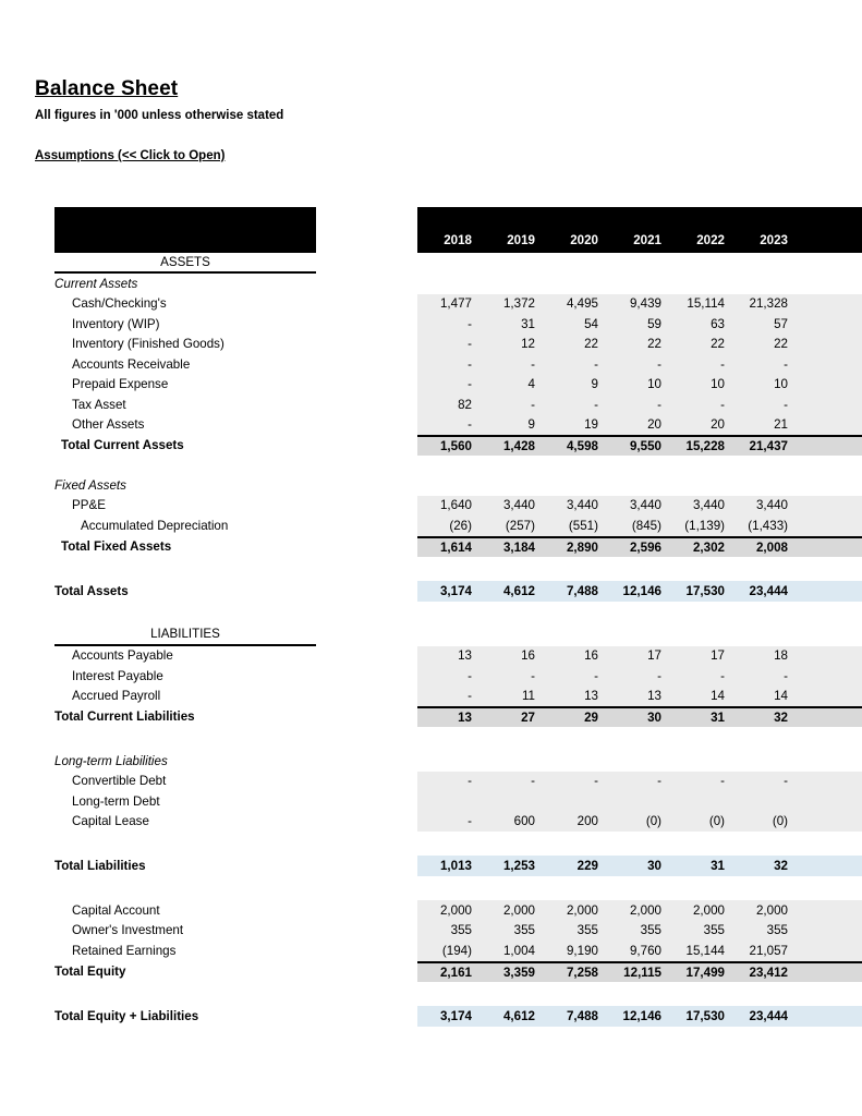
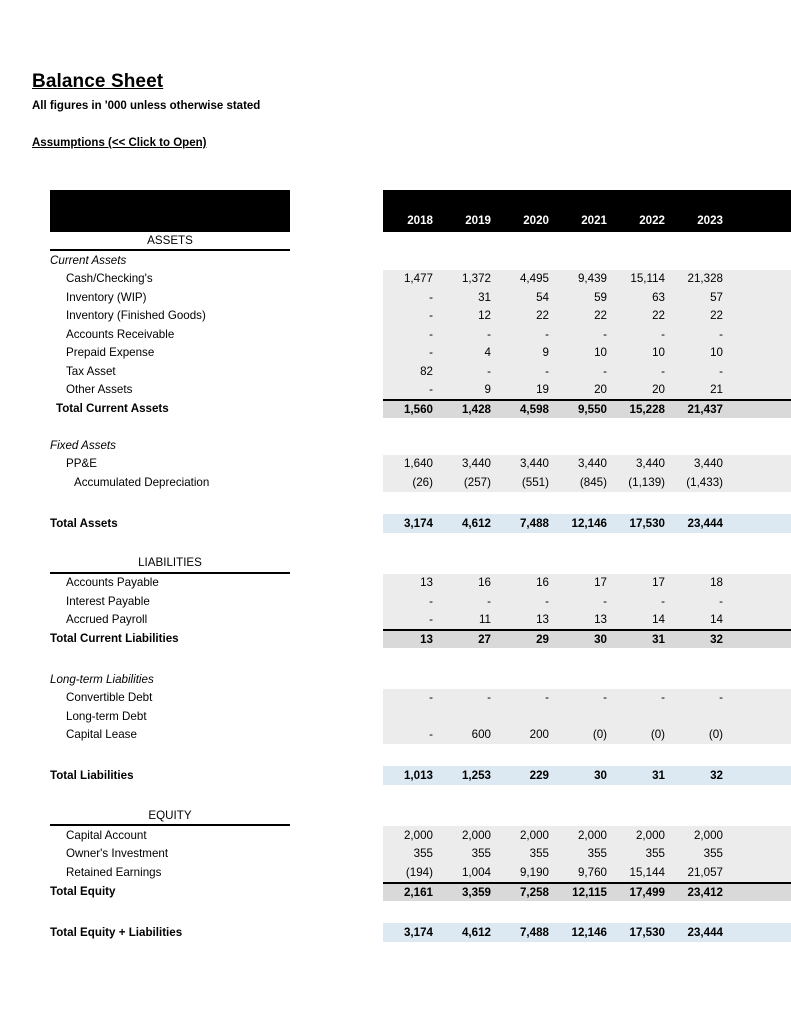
  Balance Sheet
  All figures in '000 unless otherwise stated
  Assumptions (<< Click to Open)
  2018
  2019
  2020
  2021
  2022
  2023
  ASSETS
  Current Assets
  Cash/Checking's
  1,477
  1,372
  4,495
  9,439
  15,114
  21,328
  Inventory (WIP)
  -
  31
  54
  59
  63
  57
  Inventory (Finished Goods)
  -
  12
  22
  22
  22
  22
  Accounts Receivable
  -
  -
  -
  -
  -
  -
  Prepaid Expense
  -
  4
  9
  10
  10
  10
  Tax Asset
  82
  -
  -
  -
  -
  -
  Other Assets
  -
  9
  19
  20
  20
  21
  Total Current Assets
  1,560
  1,428
  4,598
  9,550
  15,228
  21,437
  Fixed Assets
  PP&E
  1,640
  3,440
  3,440
  3,440
  3,440
  3,440
  Accumulated Depreciation
  (26)
  (257)
  (551)
  (845)
  (1,139)
  (1,433)
- Total Fixed Assets
- 1,614
- 3,184
- 2,890
- 2,596
- 2,302
- 2,008
  Total Assets
  3,174
  4,612
  7,488
  12,146
  17,530
  23,444
  LIABILITIES
  Accounts Payable
  13
  16
  16
  17
  17
  18
  Interest Payable
  -
  -
  -
  -
  -
  -
  Accrued Payroll
  -
  11
  13
  13
  14
  14
  Total Current Liabilities
  13
  27
  29
  30
  31
  32
  Long-term Liabilities
  Convertible Debt
  -
  -
  -
  -
  -
  -
  Long-term Debt
  Capital Lease
  -
  600
  200
  (0)
  (0)
  (0)
  Total Liabilities
  1,013
  1,253
  229
  30
  31
  32
+ EQUITY
  Capital Account
  2,000
  2,000
  2,000
  2,000
  2,000
  2,000
  Owner's Investment
  355
  355
  355
  355
  355
  355
  Retained Earnings
  (194)
  1,004
  9,190
  9,760
  15,144
  21,057
  Total Equity
  2,161
  3,359
  7,258
  12,115
  17,499
  23,412
  Total Equity + Liabilities
  3,174
  4,612
  7,488
  12,146
  17,530
  23,444
